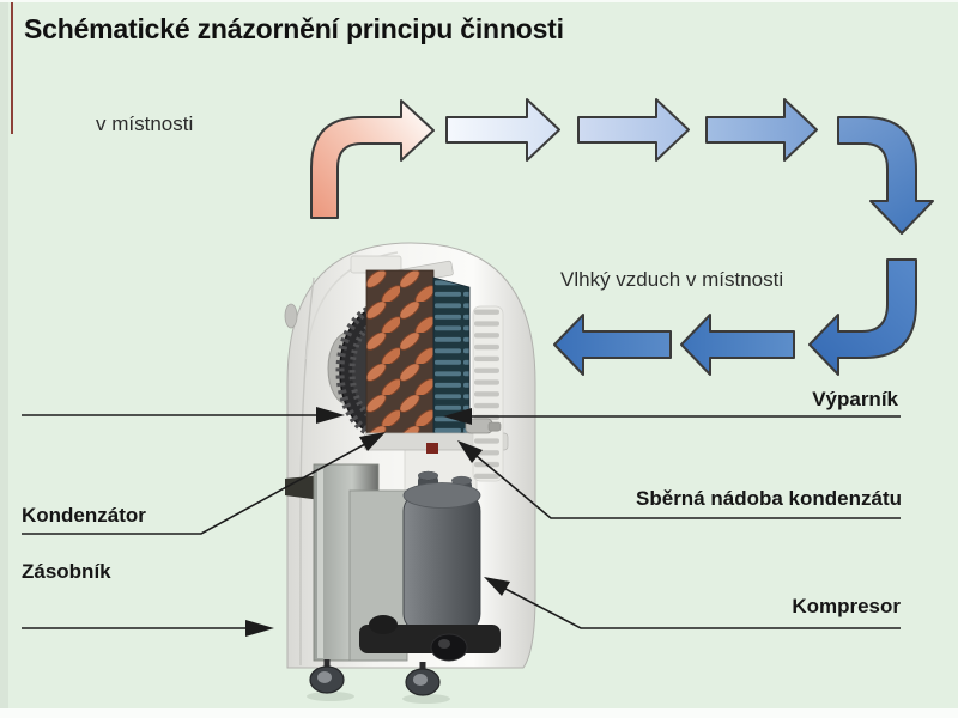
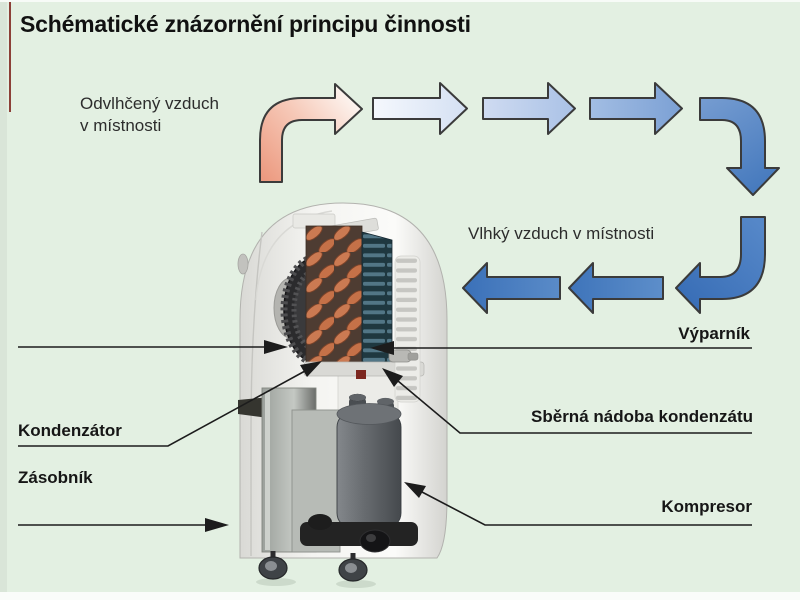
  Schématické znázornění principu činnosti
+ Odvlhčený vzduch
  v místnosti
  Vlhký vzduch v místnosti
  Výparník
  Kondenzátor
  Sběrná nádoba kondenzátu
  Zásobník
  Kompresor
